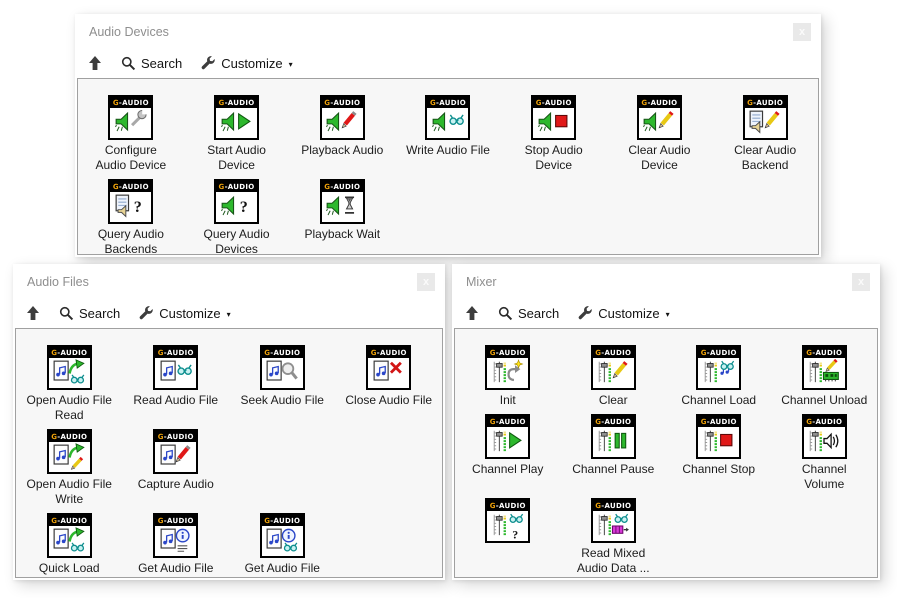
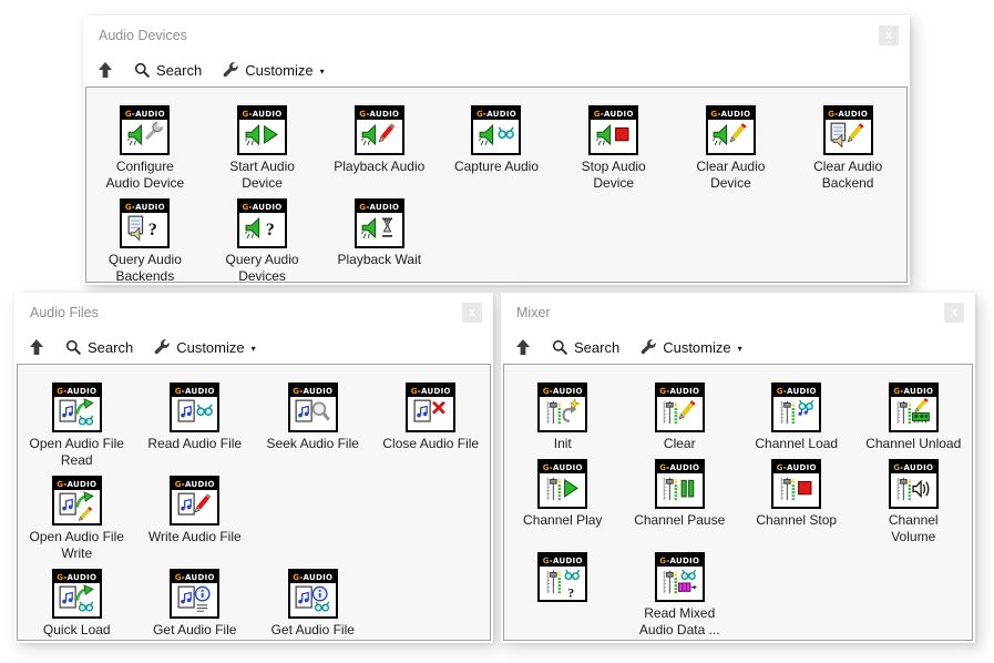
  Audio Devices
  Search
  Customize
  ▾
  G
  -AUDIO
  Configure
  Audio Device
  G
  -AUDIO
  Start Audio
  Device
  G
  -AUDIO
  Playback Audio
  G
  -AUDIO
- Write Audio File
+ Capture Audio
  G
  -AUDIO
  Stop Audio
  Device
  G
  -AUDIO
  Clear Audio
  Device
  G
  -AUDIO
  Clear Audio
  Backend
  G
  -AUDIO
  ?
  Query Audio
  Backends
  G
  -AUDIO
  ?
  Query Audio
  Devices
  G
  -AUDIO
  Playback Wait
  Audio Files
  Search
  Customize
  ▾
  G
  -AUDIO
  Open Audio File
  Read
  G
  -AUDIO
  Read Audio File
  G
  -AUDIO
  Seek Audio File
  G
  -AUDIO
  Close Audio File
  G
  -AUDIO
  Open Audio File
  Write
  G
  -AUDIO
- Capture Audio
+ Write Audio File
  G
  -AUDIO
  Quick Load
  G
  -AUDIO
  Get Audio File
  G
  -AUDIO
  Get Audio File
  Mixer
  Search
  Customize
  ▾
  G
  -AUDIO
  Init
  G
  -AUDIO
  Clear
  G
  -AUDIO
  Channel Load
  G
  -AUDIO
  Channel Unload
  G
  -AUDIO
  Channel Play
  G
  -AUDIO
  Channel Pause
  G
  -AUDIO
  Channel Stop
  G
  -AUDIO
  Channel
  Volume
  G
  -AUDIO
  ?
  G
  -AUDIO
  Read Mixed
  Audio Data ...
